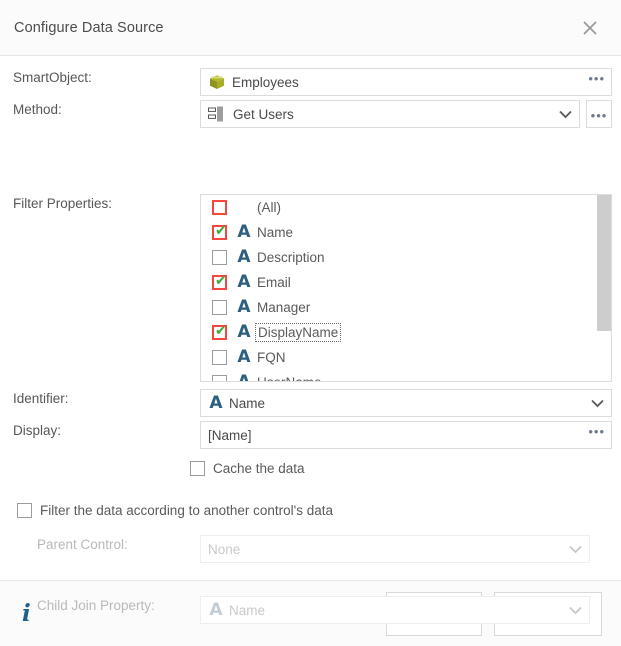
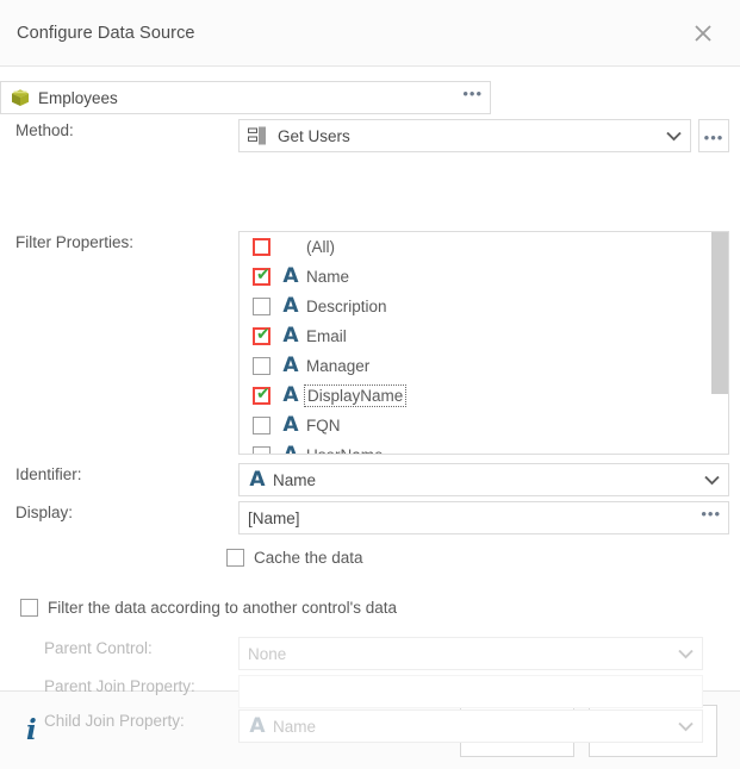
  Configure Data Source
- SmartObject:
  Employees
  •••
  Method:
  Get Users
  •••
  Filter Properties:
  (All)
  ✔
  A
  Name
  A
  Description
  ✔
  A
  Email
  A
  Manager
  ✔
  A
  DisplayName
  A
  FQN
  Identifier:
  A
  Name
  Display:
  [Name]
  •••
  Cache the data
  Filter the data according to another control's data
  Parent Control:
  None
+ Parent Join Property:
  Child Join Property:
  A
  Name
  i
